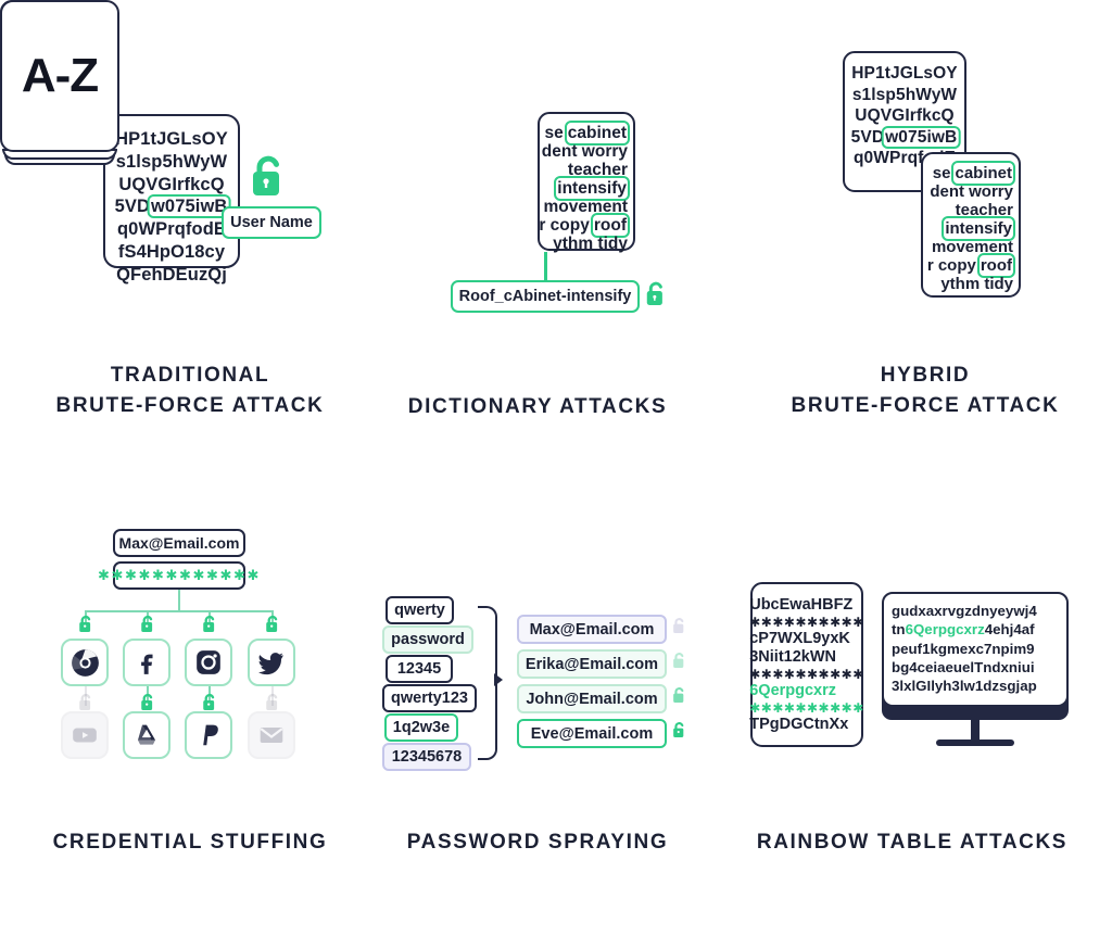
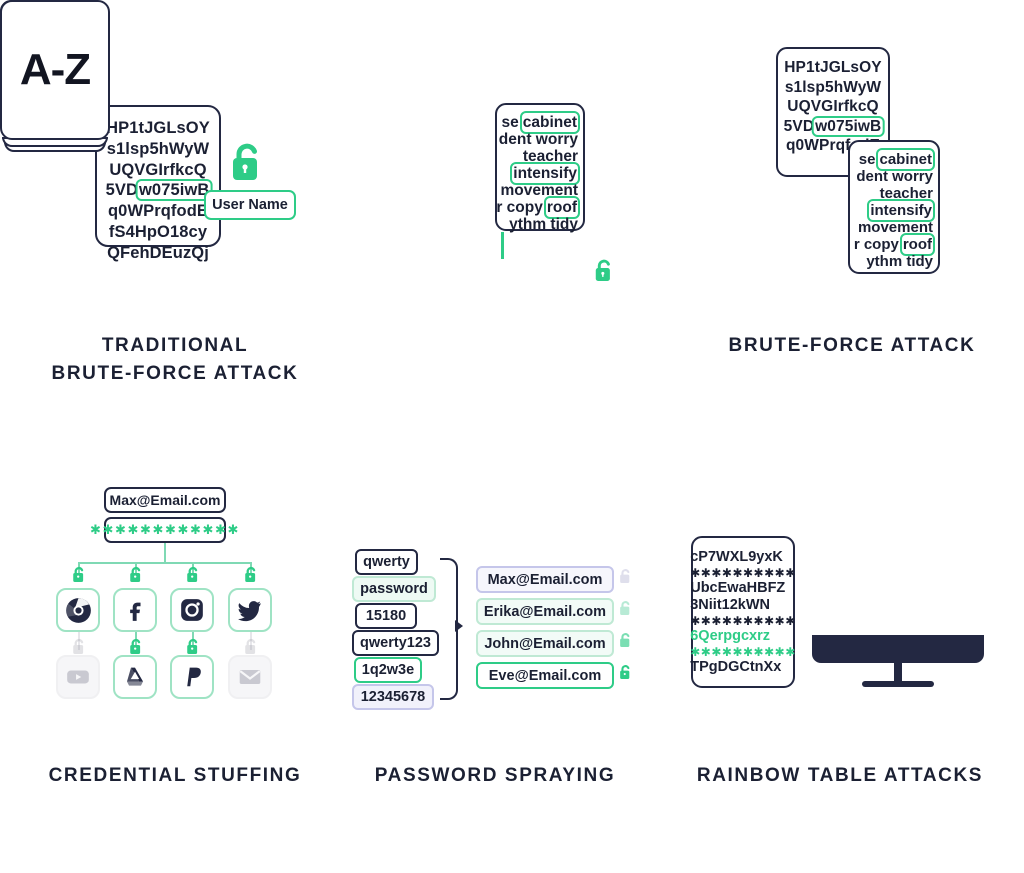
  HP1tJGLsOY
  s1lsp5hWyW
  UQVGIrfkcQ
  5VDw075iwB
  q0WPrqfodE
  fS4HpO18cy
  QFehDEuzQj
  User Name
  TRADITIONAL
  BRUTE-FORCE ATTACK
  se
  cabinet
  dent worry
  teacher
  intensify
  movement
  r copy
  roof
  ythm tidy
- Roof_cAbinet-intensify
- DICTIONARY ATTACKS
  HP1tJGLsOY
  s1lsp5hWyW
  UQVGIrfkcQ
  5VDw075iwB
  q0WPrqf
  se
  cabinet
  dent worry
  teacher
  intensify
  movement
  r copy
  roof
  ythm tidy
  A-Z
- HYBRID
  BRUTE-FORCE ATTACK
  Max@Email.com
  ✱✱✱✱✱✱✱✱✱✱✱✱
  CREDENTIAL STUFFING
  qwerty
  password
- 12345
+ 15180
  qwerty123
  1q2w3e
  12345678
  Max@Email.com
  Erika@Email.com
  John@Email.com
  Eve@Email.com
  PASSWORD SPRAYING
- UbcEwaHBFZ
+ cP7WXL9yxK
  ✱✱✱✱✱✱✱✱✱✱
- cP7WXL9yxK
+ UbcEwaHBFZ
  3Niit12kWN
  ✱✱✱✱✱✱✱✱✱✱
  6Qerpgcxrz
  ✱✱✱✱✱✱✱✱✱✱
  TPgDGCtnXx
- gudxaxrvgzdnyeywj4
- tn6Qerpgcxrz4ehj4af
- peuf1kgmexc7npim9
- bg4ceiaeuelTndxniui
- 3lxlGIlyh3lw1dzsgjap
  RAINBOW TABLE ATTACKS
